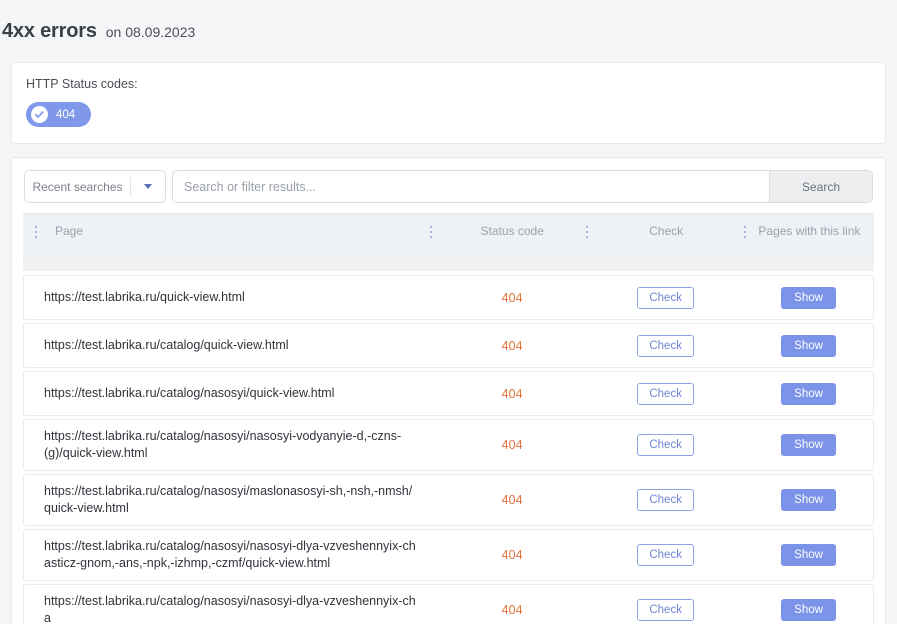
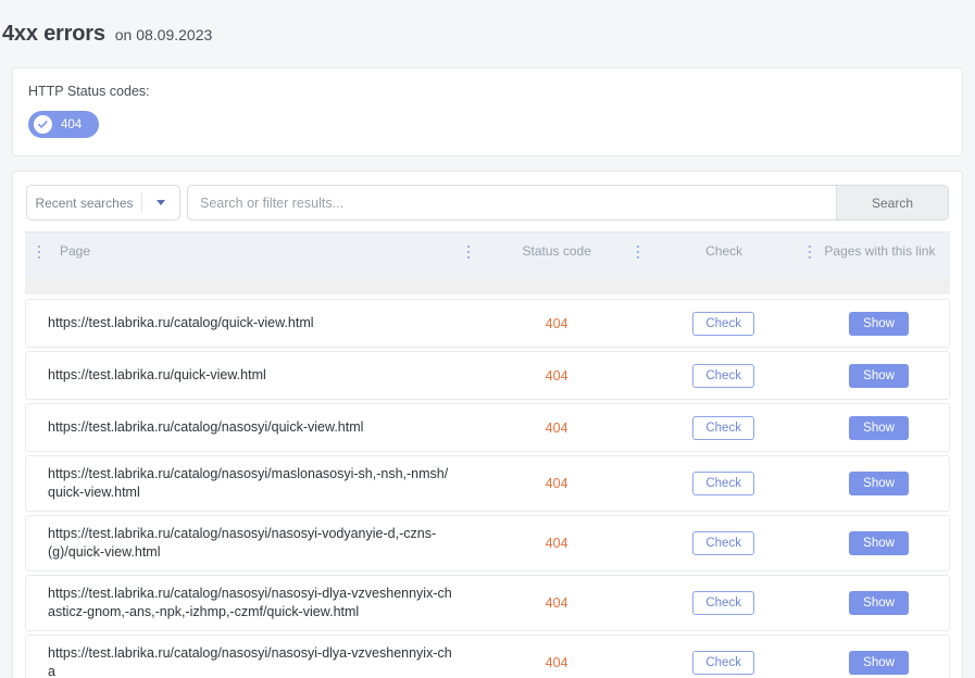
  4xx errors
  on 08.09.2023
  HTTP Status codes:
  404
  Recent searches
  Search or filter results...
  Search
  Page
  Status code
  Check
  Pages with this link
- https://test.labrika.ru/quick-view.html
+ https://test.labrika.ru/catalog/quick-view.html
  404
  Check
  Show
- https://test.labrika.ru/catalog/quick-view.html
+ https://test.labrika.ru/quick-view.html
  404
  Check
  Show
  https://test.labrika.ru/catalog/nasosyi/quick-view.html
  404
  Check
  Show
- https://test.labrika.ru/catalog/nasosyi/nasosyi-vodyanyie-d,-czns-(g)/quick-view.html
+ https://test.labrika.ru/catalog/nasosyi/maslonasosyi-sh,-nsh,-nmsh/quick-view.html
  404
  Check
  Show
- https://test.labrika.ru/catalog/nasosyi/maslonasosyi-sh,-nsh,-nmsh/quick-view.html
+ https://test.labrika.ru/catalog/nasosyi/nasosyi-vodyanyie-d,-czns-(g)/quick-view.html
  404
  Check
  Show
  https://test.labrika.ru/catalog/nasosyi/nasosyi-dlya-vzveshennyix-chasticz-gnom,-ans,-npk,-izhmp,-czmf/quick-view.html
  404
  Check
  Show
  https://test.labrika.ru/catalog/nasosyi/nasosyi-dlya-vzveshennyix-cha
  404
  Check
  Show
